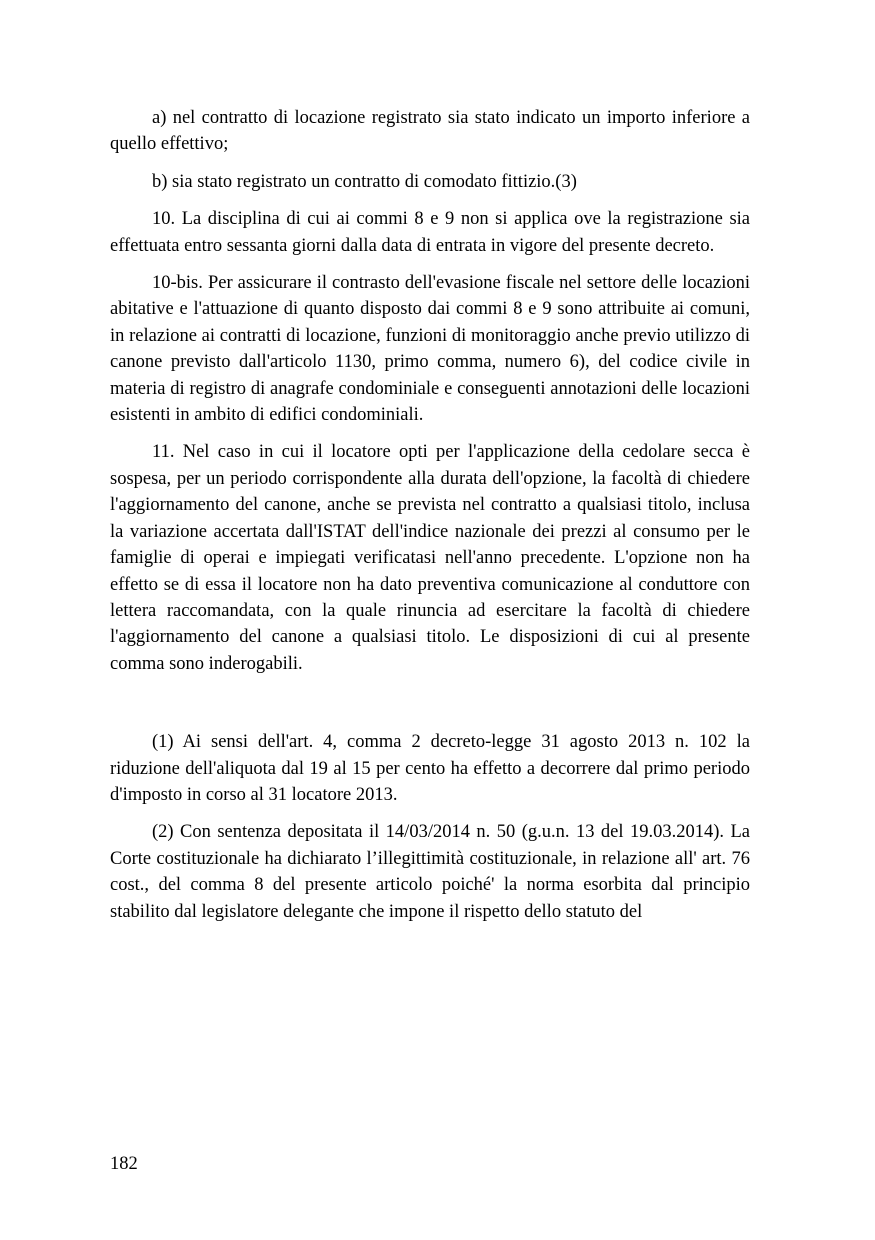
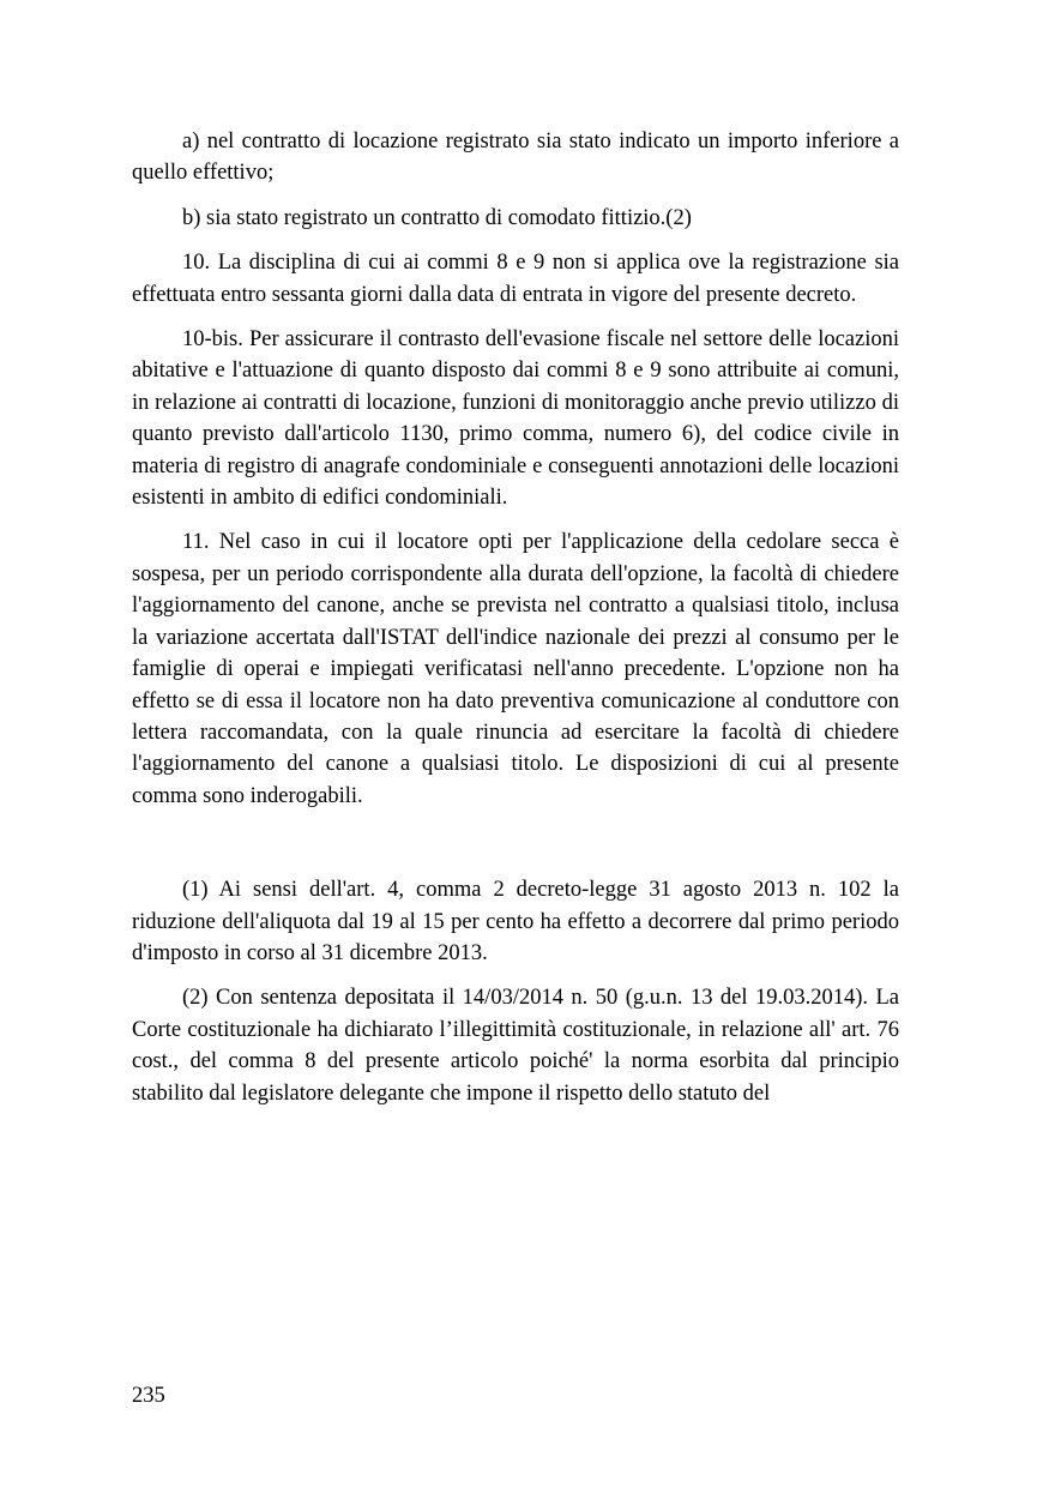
  a) nel contratto di locazione registrato sia stato indicato un importo inferiore a quello effettivo;
- b) sia stato registrato un contratto di comodato fittizio.(3)
+ b) sia stato registrato un contratto di comodato fittizio.(2)
  10. La disciplina di cui ai commi 8 e 9 non si applica ove la registrazione sia effettuata entro sessanta giorni dalla data di entrata in vigore del presente decreto.
- 10-bis. Per assicurare il contrasto dell'evasione fiscale nel settore delle locazioni abitative e l'attuazione di quanto disposto dai commi 8 e 9 sono attribuite ai comuni, in relazione ai contratti di locazione, funzioni di monitoraggio anche previo utilizzo di canone previsto dall'articolo 1130, primo comma, numero 6), del codice civile in materia di registro di anagrafe condominiale e conseguenti annotazioni delle locazioni esistenti in ambito di edifici condominiali.
+ 10-bis. Per assicurare il contrasto dell'evasione fiscale nel settore delle locazioni abitative e l'attuazione di quanto disposto dai commi 8 e 9 sono attribuite ai comuni, in relazione ai contratti di locazione, funzioni di monitoraggio anche previo utilizzo di quanto previsto dall'articolo 1130, primo comma, numero 6), del codice civile in materia di registro di anagrafe condominiale e conseguenti annotazioni delle locazioni esistenti in ambito di edifici condominiali.
  11. Nel caso in cui il locatore opti per l'applicazione della cedolare secca è sospesa, per un periodo corrispondente alla durata dell'opzione, la facoltà di chiedere l'aggiornamento del canone, anche se prevista nel contratto a qualsiasi titolo, inclusa la variazione accertata dall'ISTAT dell'indice nazionale dei prezzi al consumo per le famiglie di operai e impiegati verificatasi nell'anno precedente. L'opzione non ha effetto se di essa il locatore non ha dato preventiva comunicazione al conduttore con lettera raccomandata, con la quale rinuncia ad esercitare la facoltà di chiedere l'aggiornamento del canone a qualsiasi titolo. Le disposizioni di cui al presente comma sono inderogabili.
- (1) Ai sensi dell'art. 4, comma 2 decreto-legge 31 agosto 2013 n. 102 la riduzione dell'aliquota dal 19 al 15 per cento ha effetto a decorrere dal primo periodo d'imposto in corso al 31 locatore 2013.
+ (1) Ai sensi dell'art. 4, comma 2 decreto-legge 31 agosto 2013 n. 102 la riduzione dell'aliquota dal 19 al 15 per cento ha effetto a decorrere dal primo periodo d'imposto in corso al 31 dicembre 2013.
  (2) Con sentenza depositata il 14/03/2014 n. 50 (g.u.n. 13 del 19.03.2014). La Corte costituzionale ha dichiarato l’illegittimità costituzionale, in relazione all' art. 76 cost., del comma 8 del presente articolo poiché' la norma esorbita dal principio stabilito dal legislatore delegante che impone il rispetto dello statuto del
- 182
+ 235
